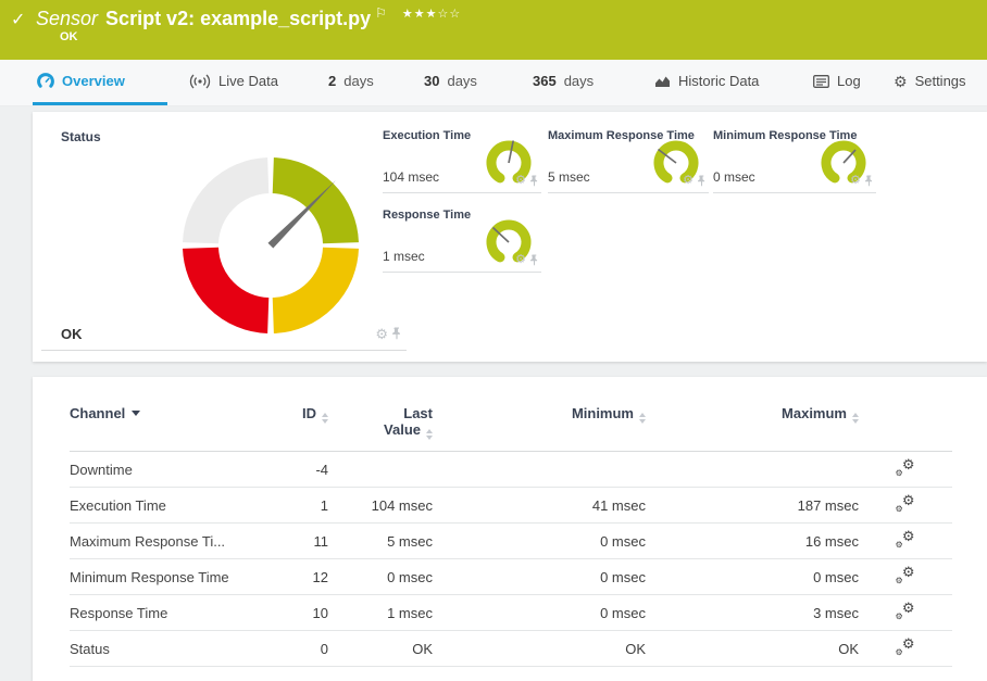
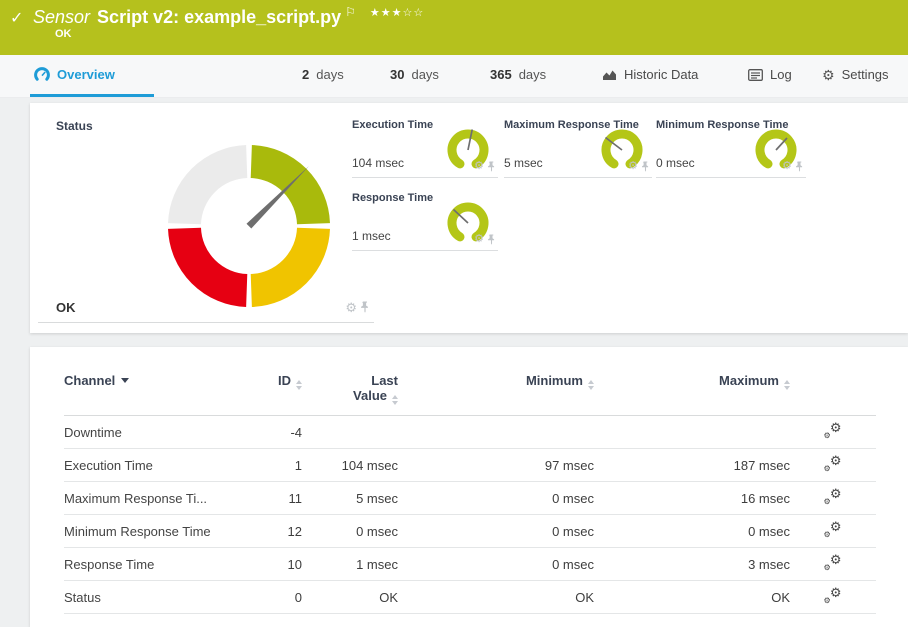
  ✓
  Sensor Script v2: example_script.py ⚐ ★★★☆☆
  OK
  Overview
- Live Data
  2
  days
  30
  days
  365
  days
  Historic Data
  Log
  ⚙
  Settings
  Status
  OK
  ⚙
  Execution Time
  104 msec
  ⚙
  Maximum Response Time
  5 msec
  ⚙
  Minimum Response Time
  0 msec
  ⚙
  Response Time
  1 msec
  ⚙
  Channel	ID	Last Value	Minimum	Maximum
  Downtime	-4				⚙⚙
- Execution Time	1	104 msec	41 msec	187 msec	⚙⚙
+ Execution Time	1	104 msec	97 msec	187 msec	⚙⚙
  Maximum Response Ti...	11	5 msec	0 msec	16 msec	⚙⚙
  Minimum Response Time	12	0 msec	0 msec	0 msec	⚙⚙
  Response Time	10	1 msec	0 msec	3 msec	⚙⚙
  Status	0	OK	OK	OK	⚙⚙
